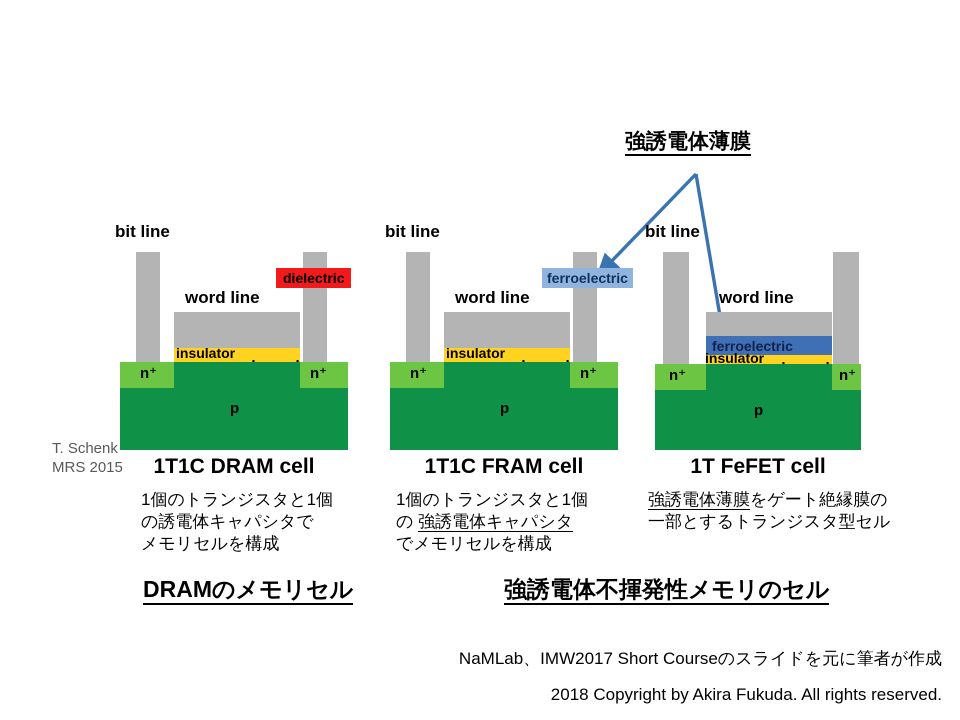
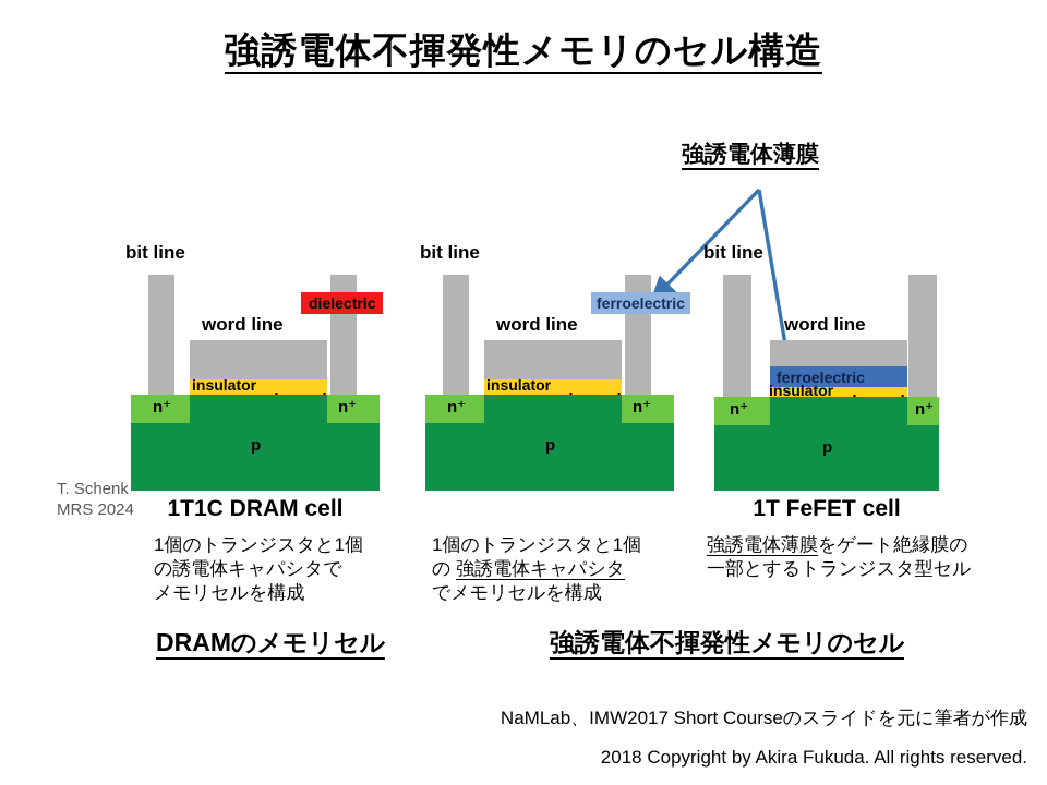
+ 強誘電体不揮発性メモリのセル構造
  強誘電体薄膜
  bit line
  dielectric
  word line
  insulator
  n⁺
  n⁺
  p
  1T1C DRAM cell
  bit line
  ferroelectric
  word line
  insulator
  n⁺
  n⁺
  p
- 1T1C FRAM cell
  bit line
  word line
  ferroelectric
  insulator
  n⁺
  n⁺
  p
  1T FeFET cell
  T. Schenk
- MRS 2015
+ MRS 2024
  1個のトランジスタと1個
  の誘電体キャパシタで
  メモリセルを構成
  1個のトランジスタと1個
  の 強誘電体キャパシタ
  でメモリセルを構成
  強誘電体薄膜をゲート絶縁膜の
  一部とするトランジスタ型セル
  DRAMのメモリセル
  強誘電体不揮発性メモリのセル
  NaMLab、IMW2017 Short Courseのスライドを元に筆者が作成
  2018 Copyright by Akira Fukuda. All rights reserved.
